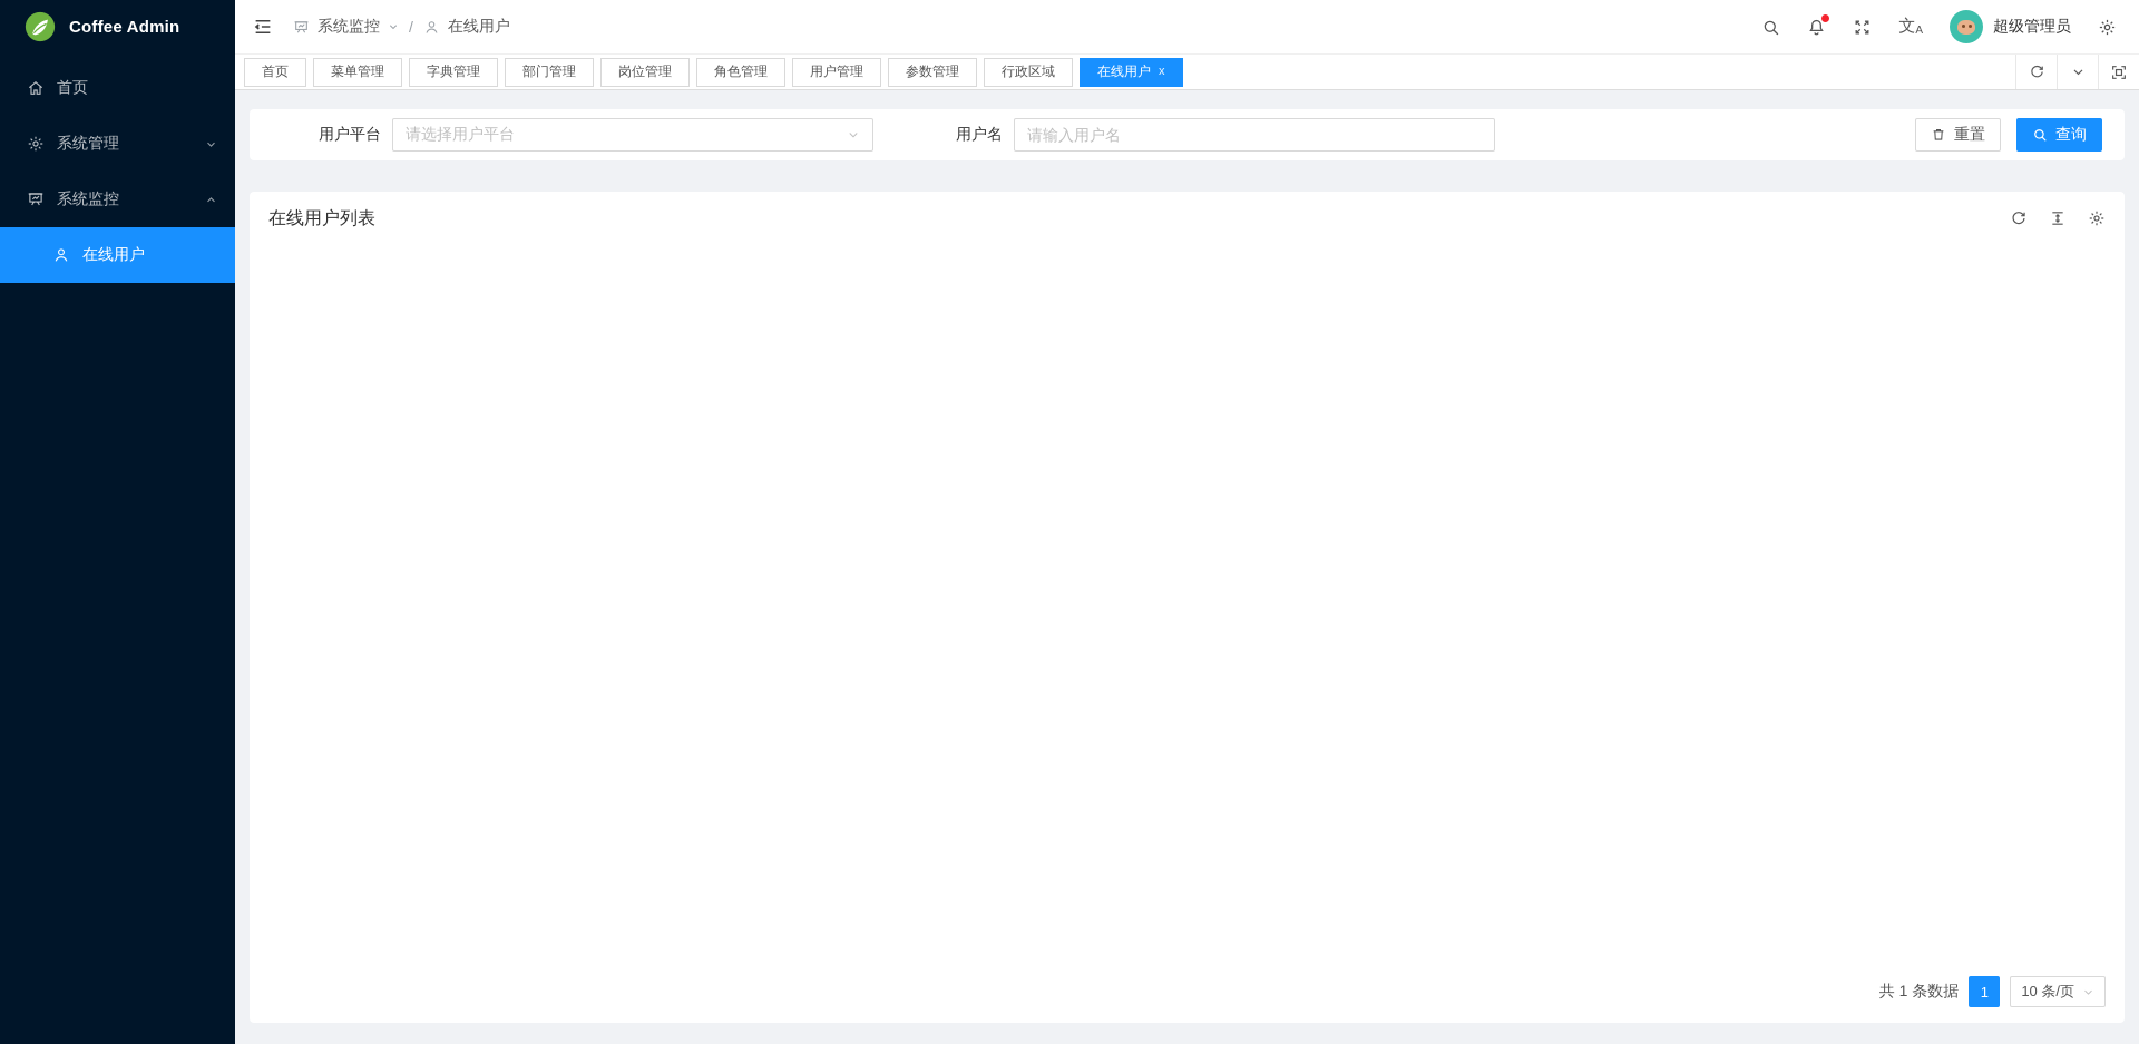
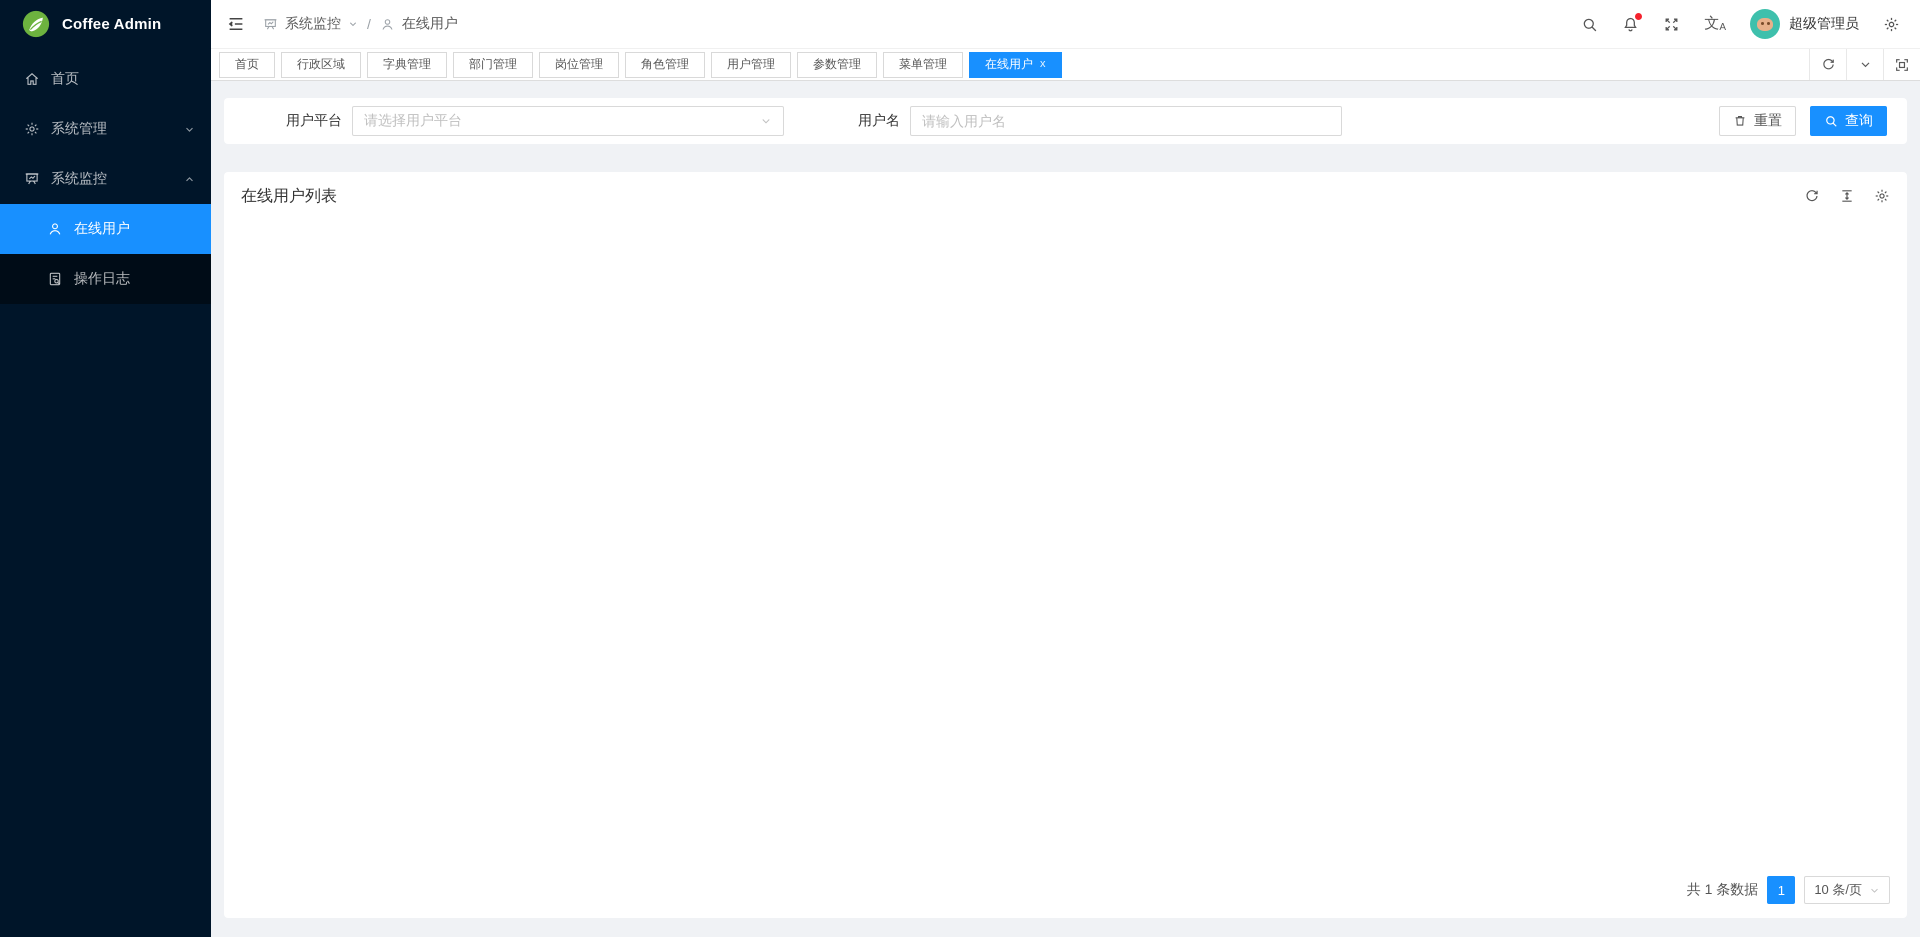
  Coffee Admin
  首页
  系统管理
  系统监控
  在线用户
+ 操作日志
  系统监控
  /
  在线用户
  文A
  超级管理员
  首页
- 菜单管理
+ 行政区域
  字典管理
  部门管理
  岗位管理
  角色管理
  用户管理
  参数管理
- 行政区域
+ 菜单管理
  在线用户
  x
  用户平台
  请选择用户平台
  用户名
  请输入用户名
  重置
  查询
  在线用户列表
  共 1 条数据
  1
  10 条/页
